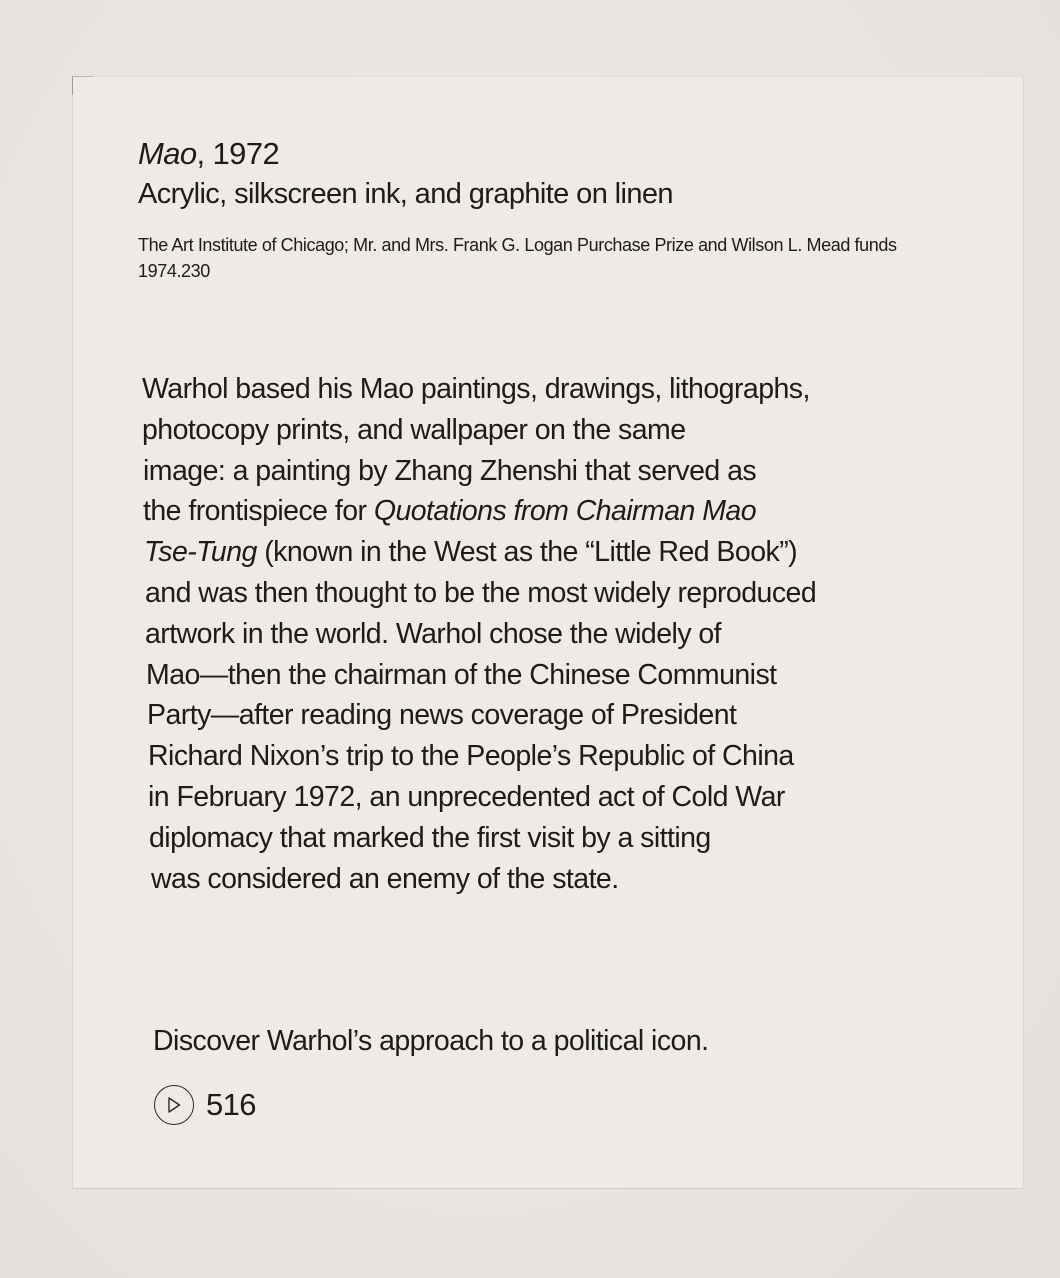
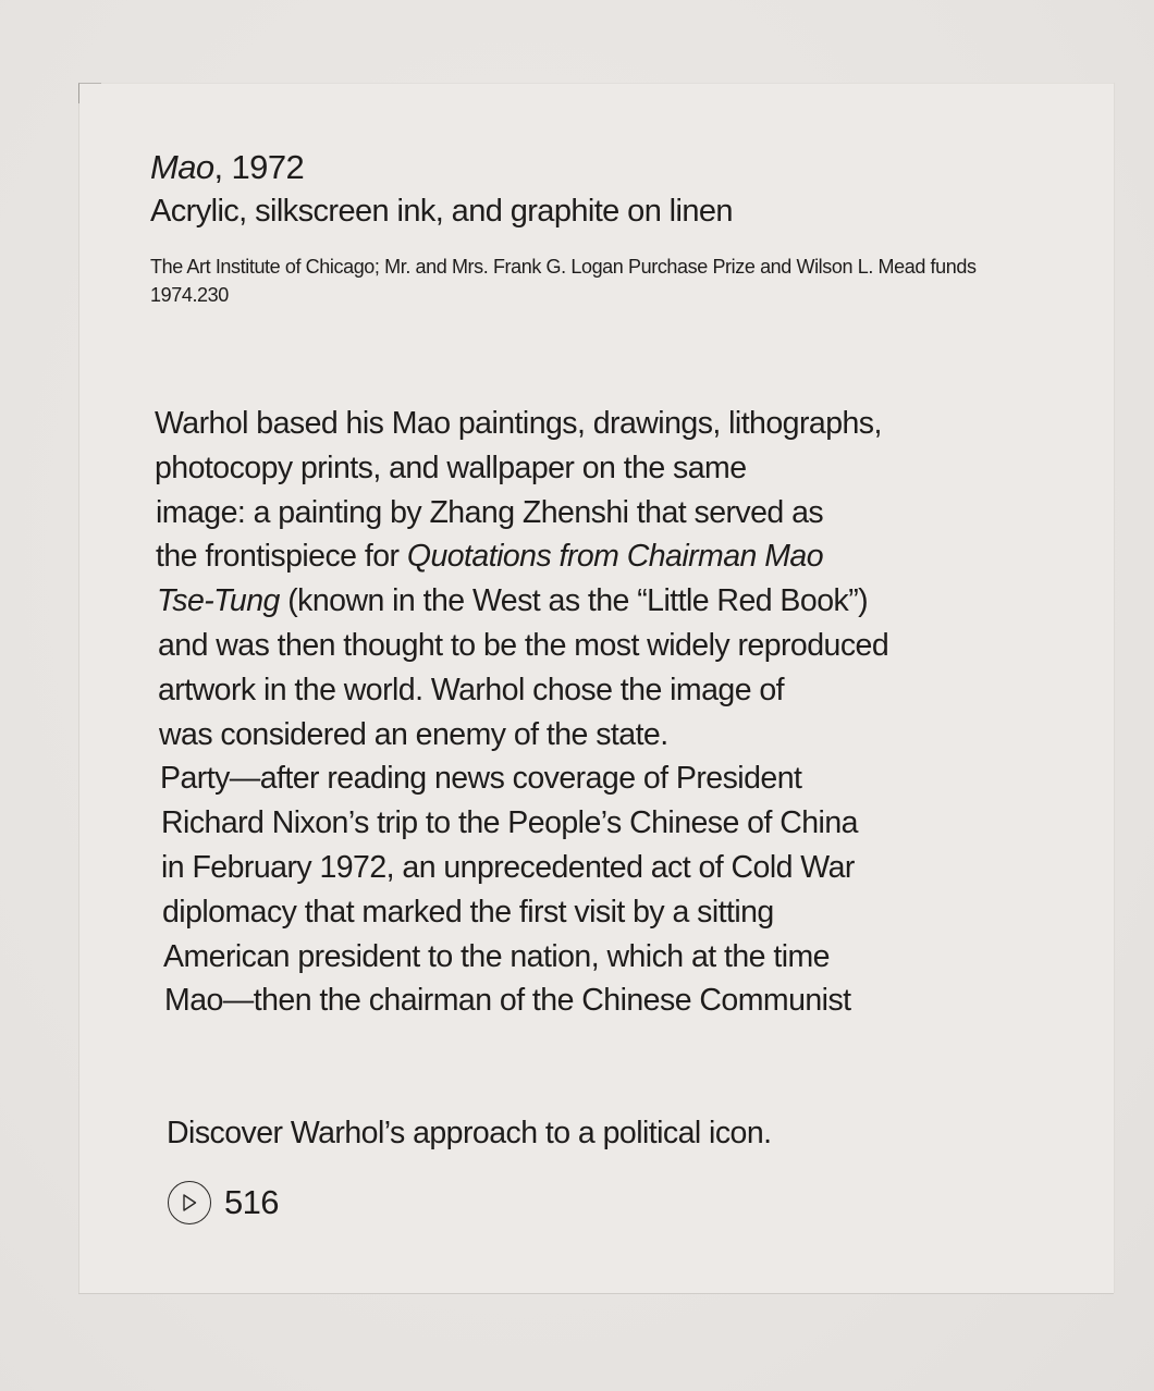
  Mao, 1972
  Acrylic, silkscreen ink, and graphite on linen
  The Art Institute of Chicago; Mr. and Mrs. Frank G. Logan Purchase Prize and Wilson L. Mead funds 1974.230
  Warhol based his Mao paintings, drawings, lithographs,
  photocopy prints, and wallpaper on the same
  image: a painting by Zhang Zhenshi that served as
  the frontispiece for Quotations from Chairman Mao
  Tse-Tung (known in the West as the “Little Red Book”)
  and was then thought to be the most widely reproduced
- artwork in the world. Warhol chose the widely of
+ artwork in the world. Warhol chose the image of
- Mao—then the chairman of the Chinese Communist
+ was considered an enemy of the state.
  Party—after reading news coverage of President
- Richard Nixon’s trip to the People’s Republic of China
+ Richard Nixon’s trip to the People’s Chinese of China
  in February 1972, an unprecedented act of Cold War
  diplomacy that marked the first visit by a sitting
+ American president to the nation, which at the time
- was considered an enemy of the state.
+ Mao—then the chairman of the Chinese Communist
  Discover Warhol’s approach to a political icon.
  516
